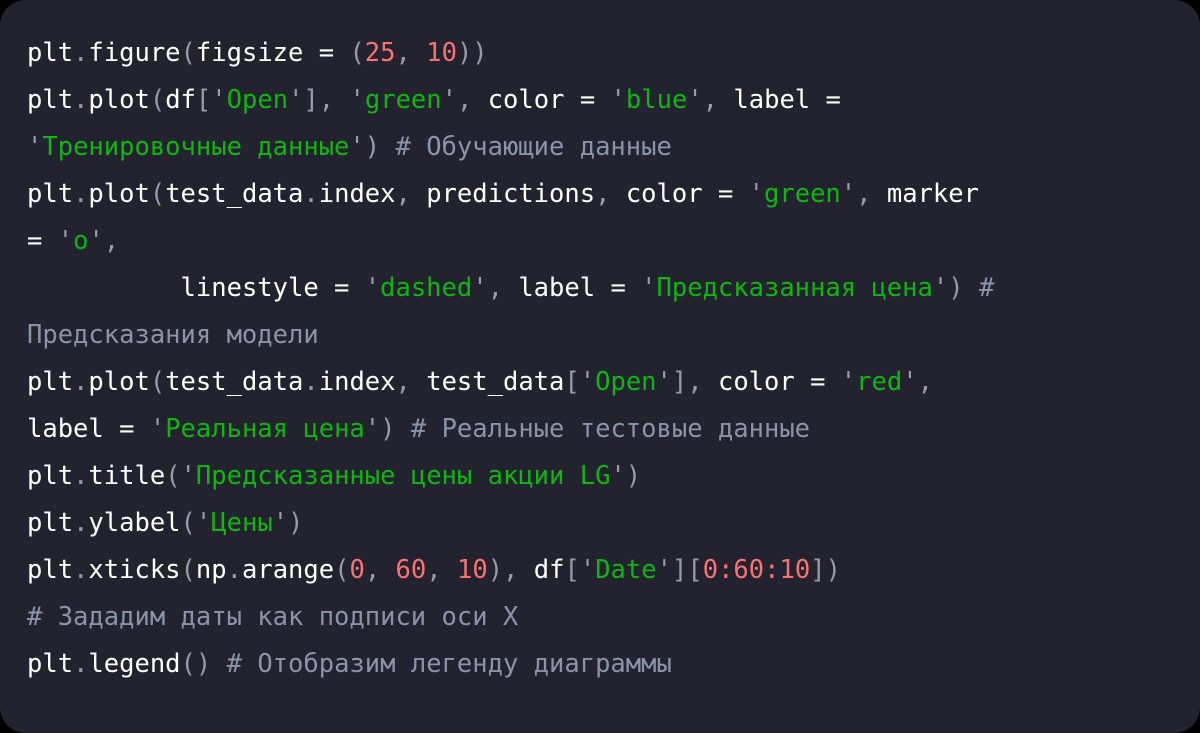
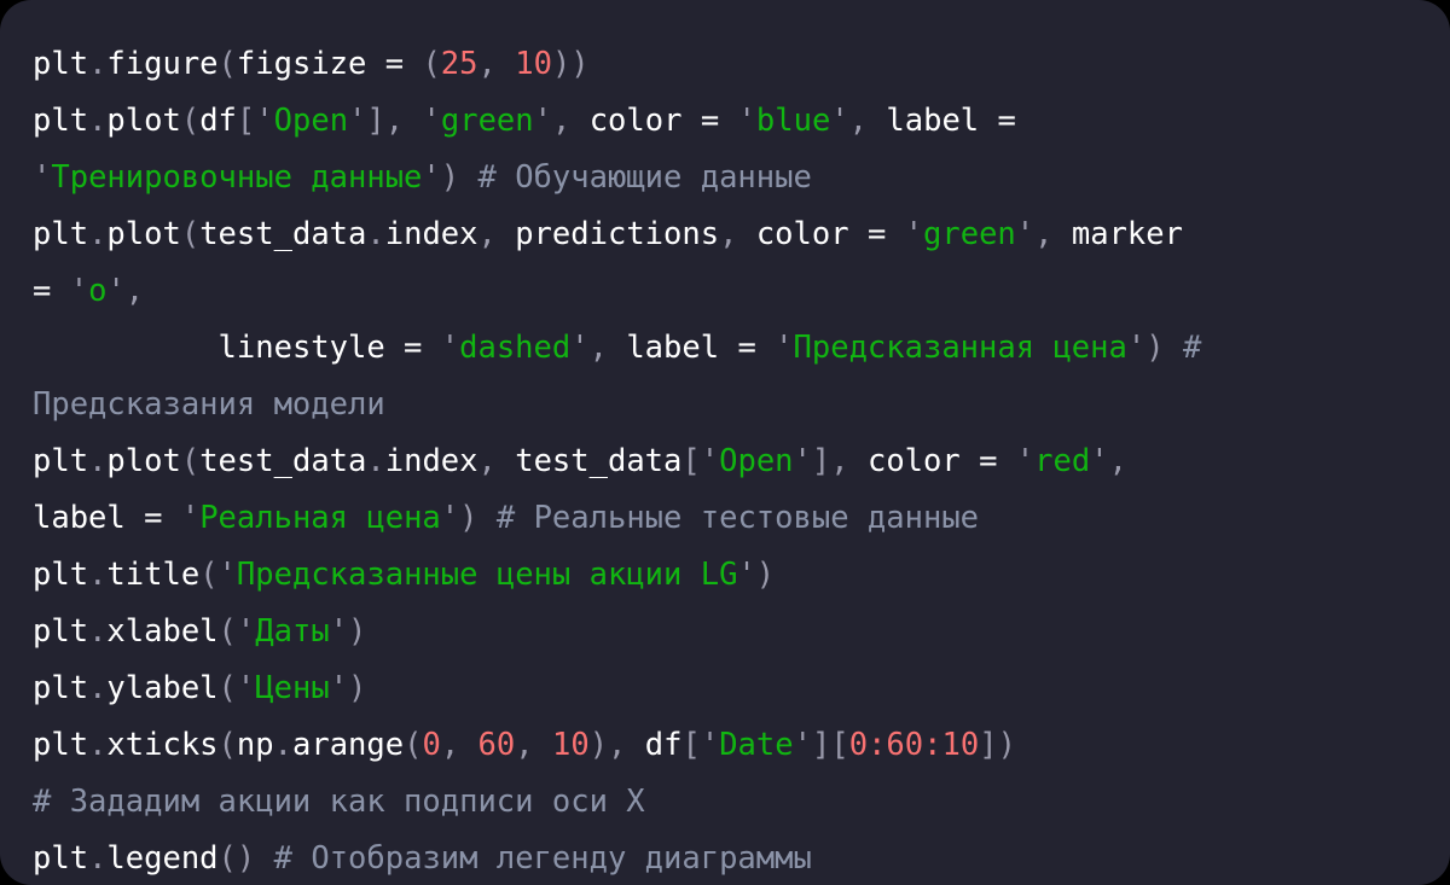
  plt.figure(figsize = (25, 10))
  plt.plot(df['Open'], 'green', color = 'blue', label =
  'Тренировочные данные') # Обучающие данные
  plt.plot(test_data.index, predictions, color = 'green', marker
  = 'o',
  linestyle = 'dashed', label = 'Предсказанная цена') #
  Предсказания модели
  plt.plot(test_data.index, test_data['Open'], color = 'red',
  label = 'Реальная цена') # Реальные тестовые данные
  plt.title('Предсказанные цены акции LG')
+ plt.xlabel('Даты')
  plt.ylabel('Цены')
  plt.xticks(np.arange(0, 60, 10), df['Date'][0:60:10])
- # Зададим даты как подписи оси X
+ # Зададим акции как подписи оси X
  plt.legend() # Отобразим легенду диаграммы
